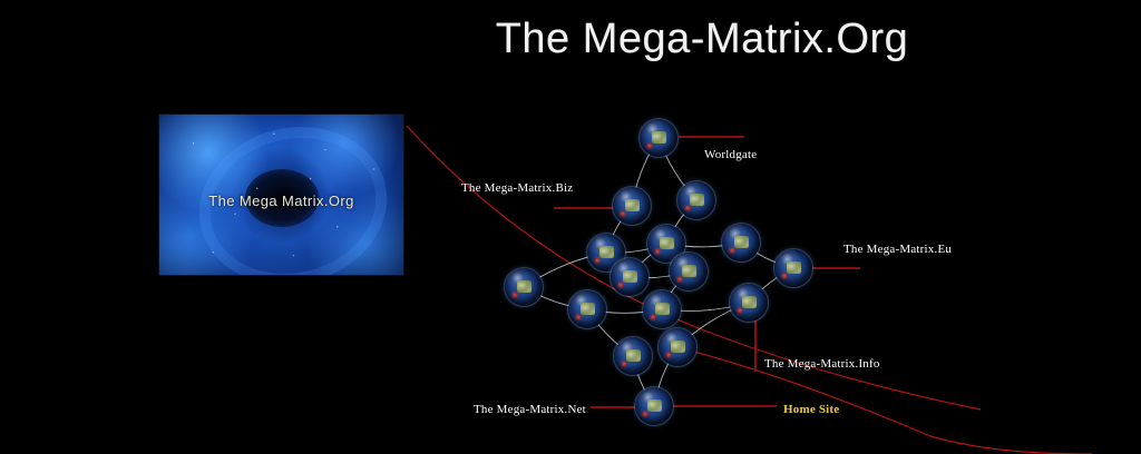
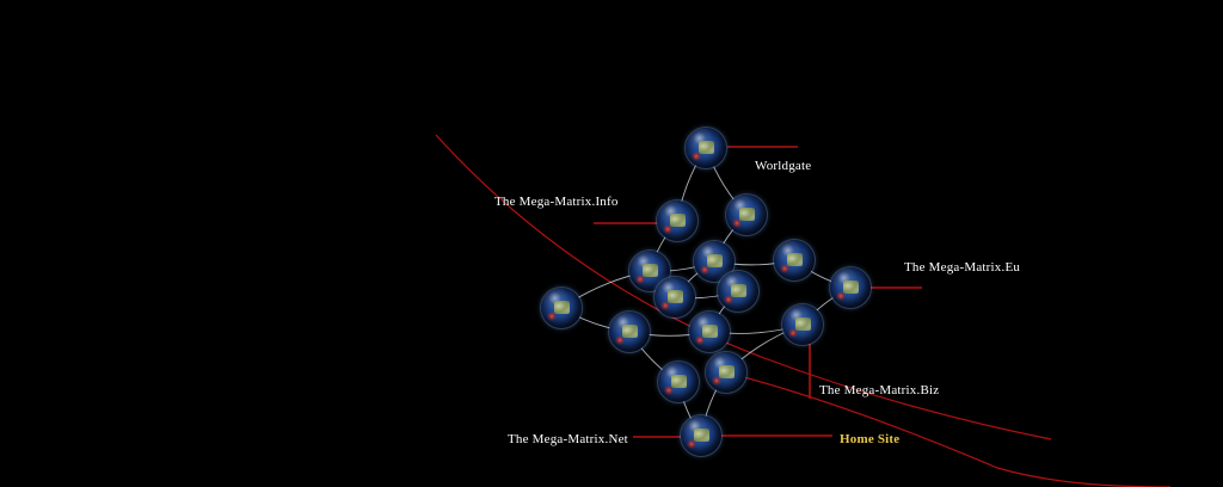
- The Mega-Matrix.Org
- The Mega Matrix.Org
  Worldgate
- The Mega-Matrix.Biz
+ The Mega-Matrix.Info
  The Mega-Matrix.Eu
- The Mega-Matrix.Info
+ The Mega-Matrix.Biz
  The Mega-Matrix.Net
  Home Site
